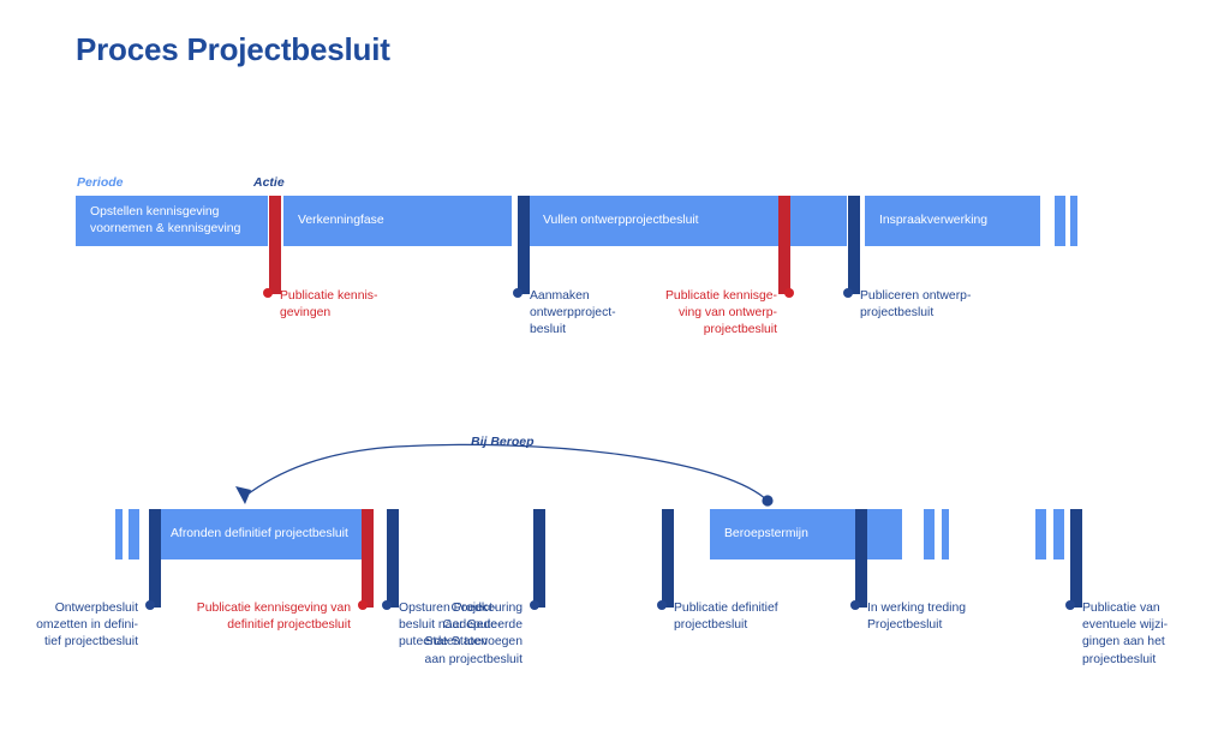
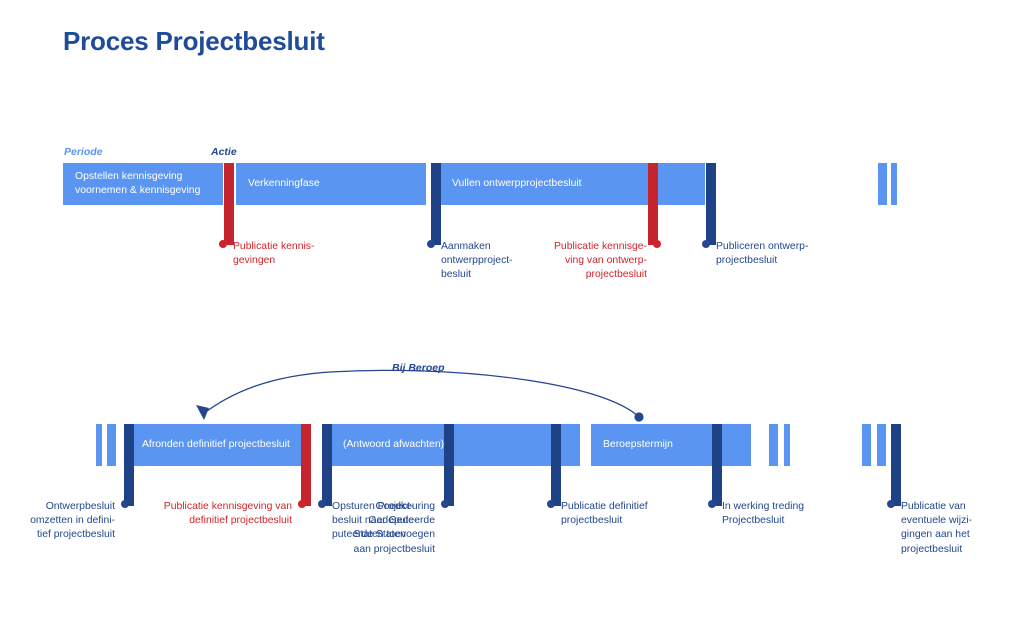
  Proces Projectbesluit
  Periode
  Actie
  Opstellen kennisgeving voornemen & kennisgeving
  Verkenningfase
  Vullen ontwerpprojectbesluit
- Inspraakverwerking
  Publicatie kennis-
  gevingen
  Aanmaken
  ontwerpproject-
  besluit
  Publicatie kennisge-
  ving van ontwerp-
  projectbesluit
  Publiceren ontwerp-
  projectbesluit
  Bij Beroep
  Afronden definitief projectbesluit
+ (Antwoord afwachten)
  Beroepstermijn
  Ontwerpbesluit
  omzetten in defini-
  tief projectbesluit
  Publicatie kennisgeving van
  definitief projectbesluit
  Opsturen Project-
  besluit naar Gede-
  puteerde Staten
  Goedkeuring
  Gedeputeerde
  Staten toevoegen
  aan projectbesluit
  Publicatie definitief
  projectbesluit
  In werking treding
  Projectbesluit
  Publicatie van
  eventuele wijzi-
  gingen aan het
  projectbesluit
